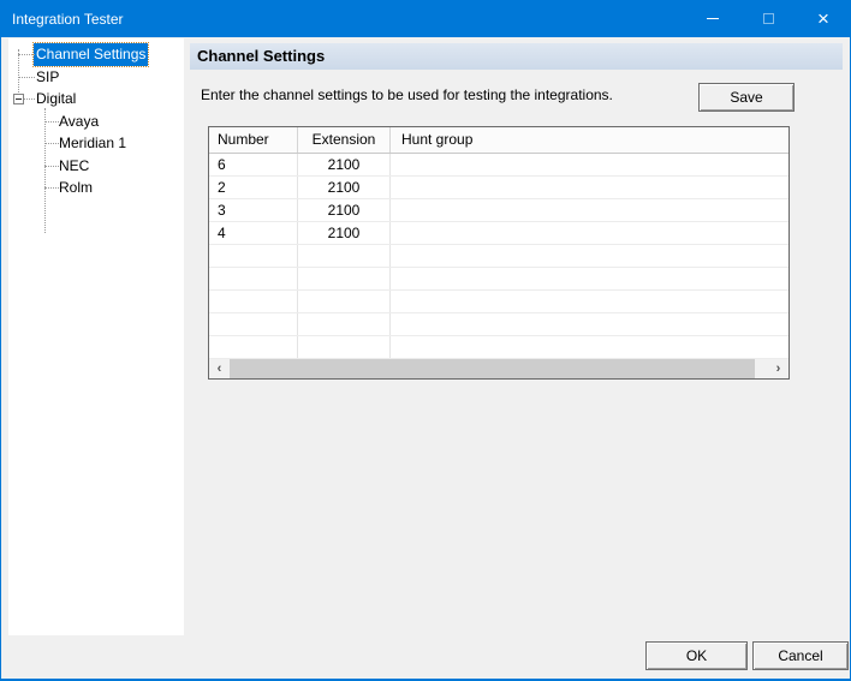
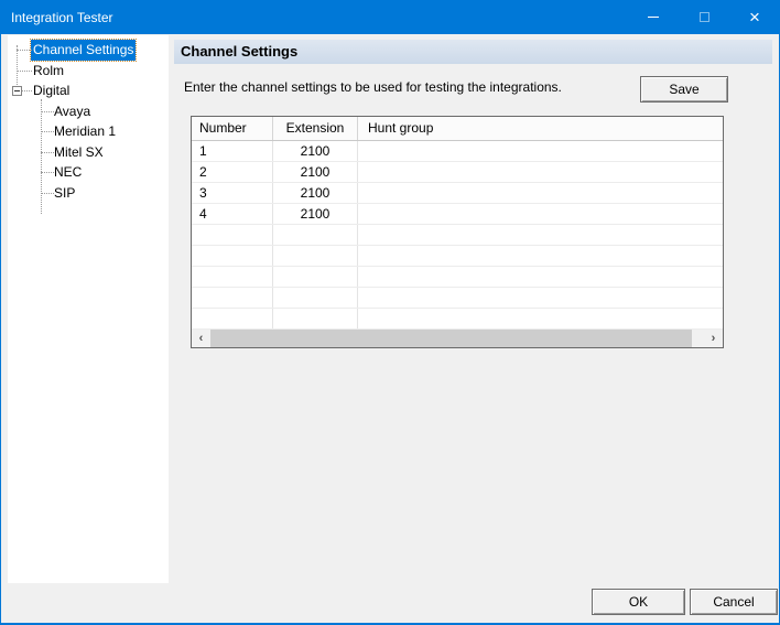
  Integration Tester
  ×
  Channel Settings
- SIP
+ Rolm
  Digital
  Avaya
  Meridian 1
+ Mitel SX
  NEC
- Rolm
+ SIP
  Channel Settings
  Enter the channel settings to be used for testing the integrations.
  Save
  Number
  Extension
  Hunt group
- 6
+ 1
  2100
  2
  2100
  3
  2100
  4
  2100
  ‹
  ›
  OK
  Cancel
